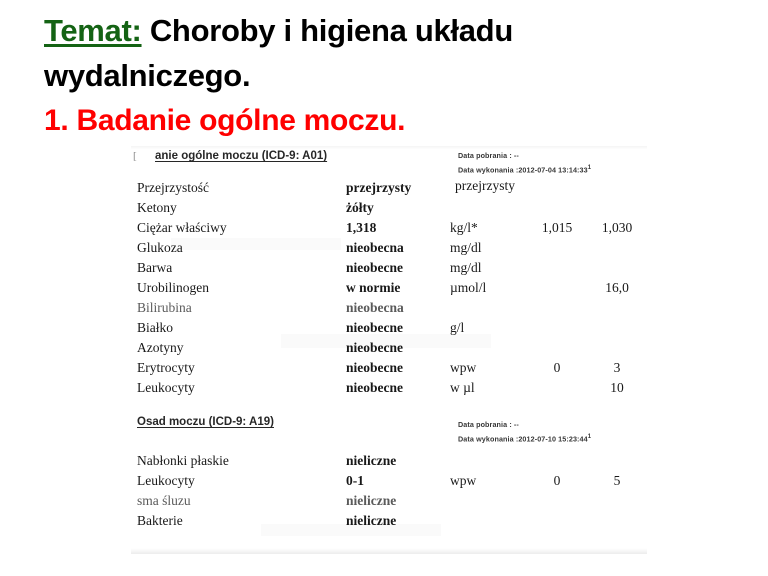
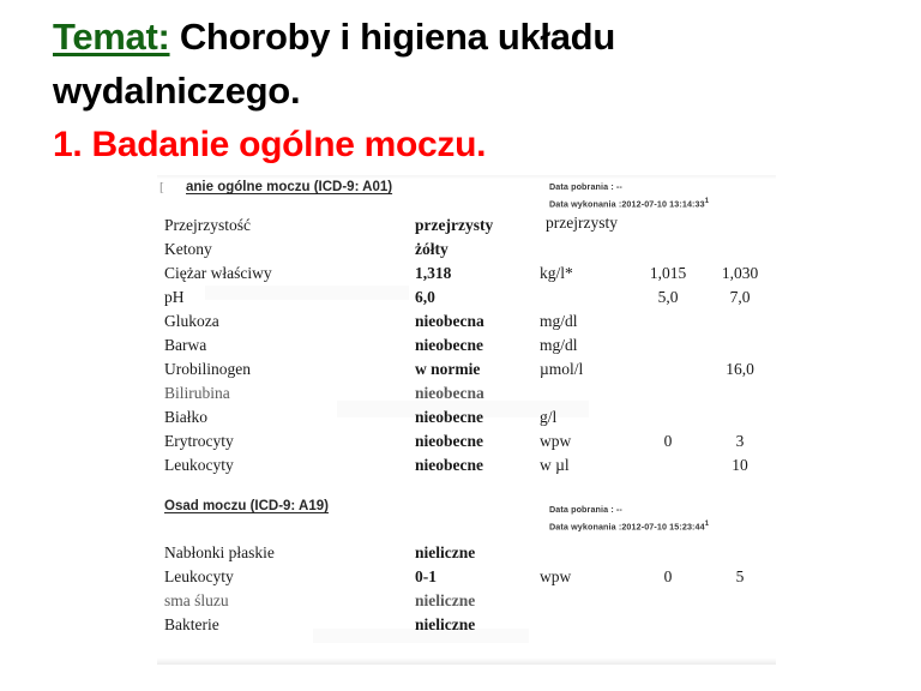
  Temat: Choroby i higiena układu
  wydalniczego.
  1. Badanie ogólne moczu.
  [
  anie ogólne moczu (ICD-9: A01)
  Data pobrania : --
- Data wykonania :2012-07-04 13:14:33
+ Data wykonania :2012-07-10 13:14:33
  przejrzysty
  Przejrzystość	przejrzysty
  Ketony	żółty
  Ciężar właściwy	1,318	kg/l*	1,015	1,030
+ pH	6,0		5,0	7,0
  Glukoza	nieobecna	mg/dl
  Barwa	nieobecne	mg/dl
  Urobilinogen	w normie	µmol/l		16,0
  Bilirubina	nieobecna
  Białko	nieobecne	g/l
- Azotyny	nieobecne
  Erytrocyty	nieobecne	wpw	0	3
  Leukocyty	nieobecne	w µl		10
  Osad moczu (ICD-9: A19)
  Data pobrania : --
  Data wykonania :2012-07-10 15:23:44
  Nabłonki płaskie	nieliczne
  Leukocyty	0-1	wpw	0	5
  sma śluzu	nieliczne
  Bakterie	nieliczne
